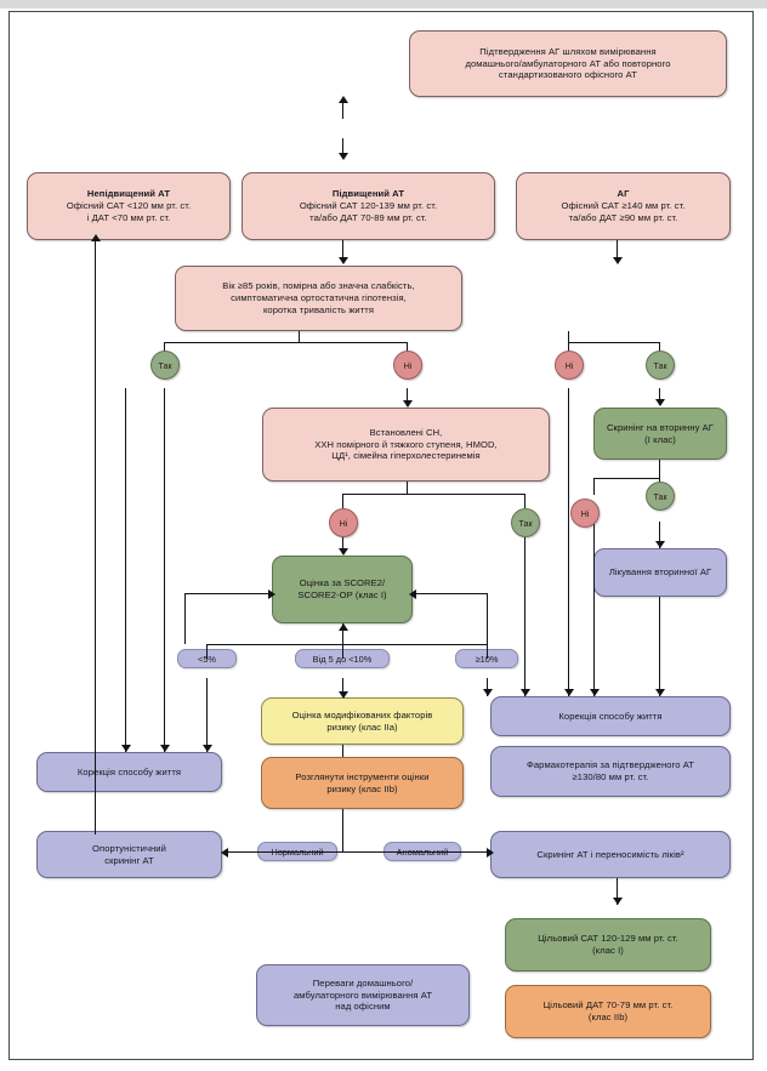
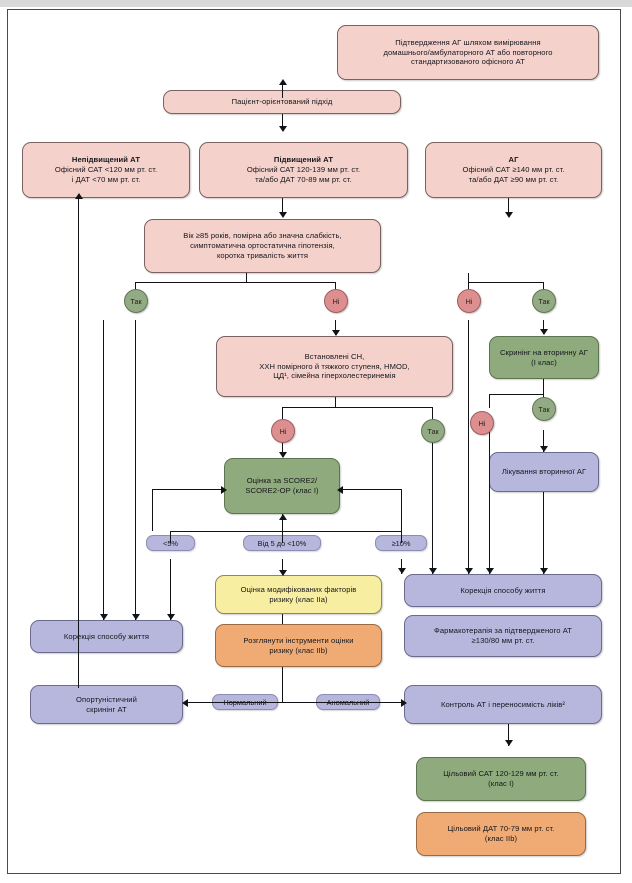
  Підтвердження АГ шляхом вимірювання
  домашнього/амбулаторного АТ або повторного
  стандартизованого офісного АТ
+ Пацієнт-орієнтований підхід
  Непідвищений АТ
  Офісний САТ <120 мм рт. ст.
  і ДАТ <70 мм рт. ст.
  Підвищений АТ
  Офісний САТ 120-139 мм рт. ст.
  та/або ДАТ 70-89 мм рт. ст.
  АГ
  Офісний САТ ≥140 мм рт. ст.
  та/або ДАТ ≥90 мм рт. ст.
  Вік ≥85 років, помірна або значна слабкість,
  симптоматична ортостатична гіпотензія,
  коротка тривалість життя
  Встановлені СН,
  ХХН помірного й тяжкого ступеня, HMOD,
  ЦД¹, сімейна гіперхолестеринемія
  Скринінг на вторинну АГ
  (I клас)
  Лікування вторинної АГ
  Оцінка за SCORE2/
  SCORE2-OP (клас I)
  <5%
  Від 5 до <10%
  ≥10%
  Оцінка модифікованих факторів
  ризику (клас IIa)
  Розглянути інструменти оцінки
  ризику (клас IIb)
  Коркція способу життя
  Корекція способу життя
  Фармакотерапія за підтвердженого АТ
  ≥130/80 мм рт. ст.
  Опортуністичний
  скринінг АТ
- Скринінг АТ і переносимість ліків²
+ Контроль АТ і переносимість ліків²
- Переваги домашнього/
- амбулаторного вимірювання АТ
- над офісним
  Цільовий САТ 120-129 мм рт. ст.
  (клас I)
  Цільовий ДАТ 70-79 мм рт. ст.
  (клас IIb)
  Так
  Ні
  Ні
  Так
  Так
  Ні
  Ні
  Так
